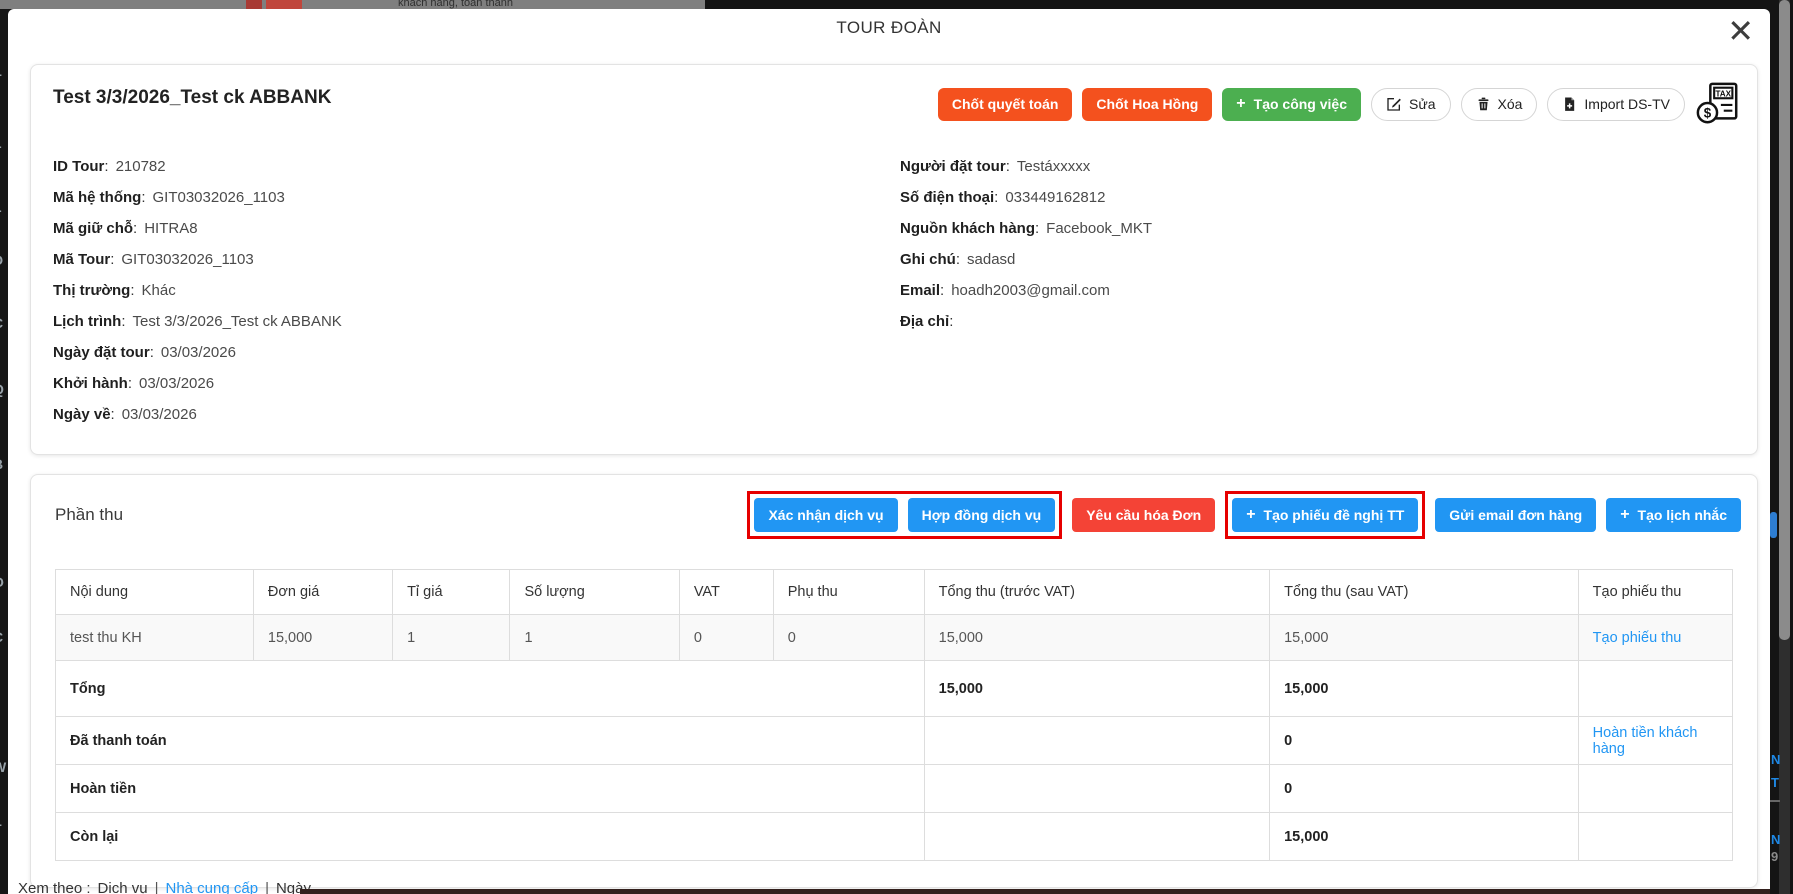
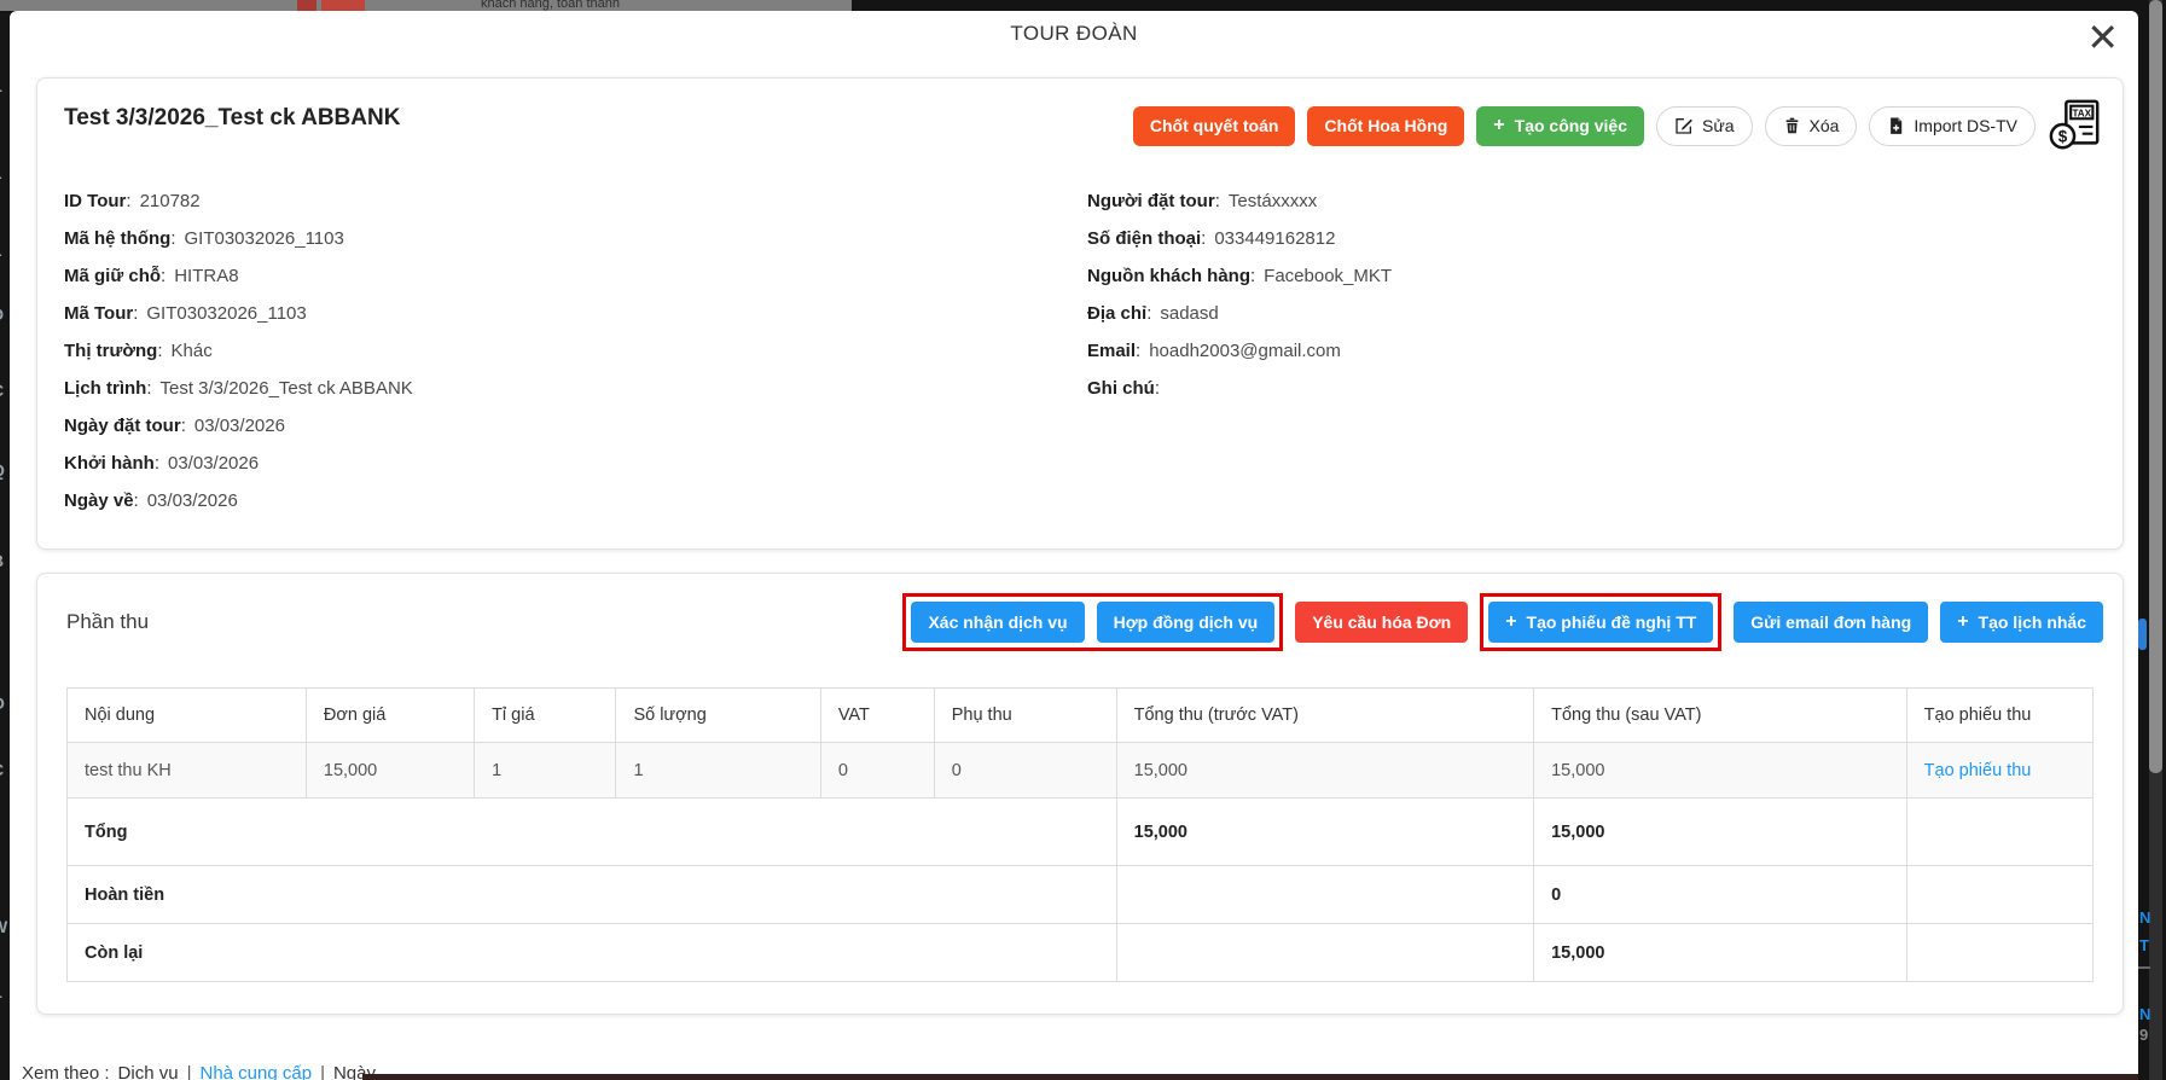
  khách hàng, toàn thành
  N
  T
  N
  9
  TOUR ĐOÀN
  ✕
  Test 3/3/2026_Test ck ABBANK
  Chốt quyết toán
  Chốt Hoa Hồng
  +
  Tạo công việc
  Sửa
  Xóa
  Import DS-TV
  TAX
  $
  ID Tour: 210782
  Mã hệ thống: GIT03032026_1103
  Mã giữ chỗ: HITRA8
  Mã Tour: GIT03032026_1103
  Thị trường: Khác
  Lịch trình: Test 3/3/2026_Test ck ABBANK
  Ngày đặt tour: 03/03/2026
  Khởi hành: 03/03/2026
  Ngày về: 03/03/2026
  Người đặt tour: Testáxxxxx
  Số điện thoại: 033449162812
  Nguồn khách hàng: Facebook_MKT
- Ghi chú: sadasd
+ Địa chỉ: sadasd
  Email: hoadh2003@gmail.com
- Địa chỉ:
+ Ghi chú:
  Phần thu
  Xác nhận dịch vụ
  Hợp đồng dịch vụ
  Yêu cầu hóa Đơn
  +
  Tạo phiếu đề nghị TT
  Gửi email đơn hàng
  +
  Tạo lịch nhắc
  Nội dung	Đơn giá	Tỉ giá	Số lượng	VAT	Phụ thu	Tổng thu (trước VAT)	Tổng thu (sau VAT)	Tạo phiếu thu
  test thu KH	15,000	1	1	0	0	15,000	15,000	Tạo phiếu thu
  Tổng	15,000	15,000
- Đã thanh toán		0	Hoàn tiền khách hàng
  Hoàn tiền		0
  Còn lại		15,000
  Xem theo :
  Dịch vụ
  |
  Nhà cung cấp
  |
